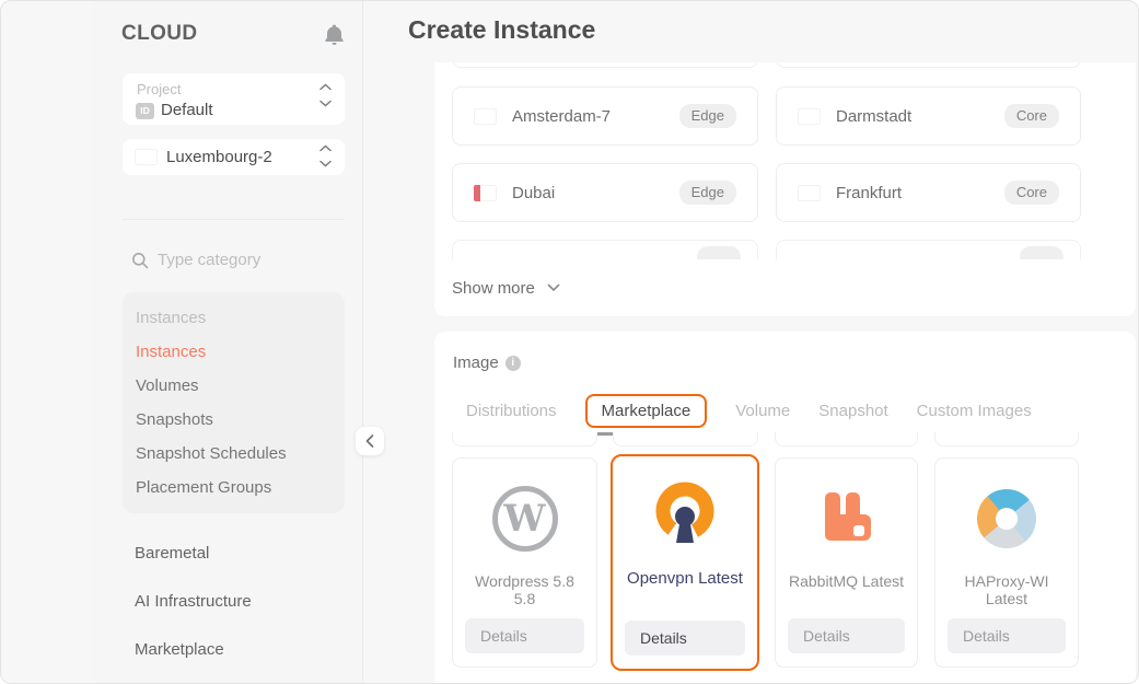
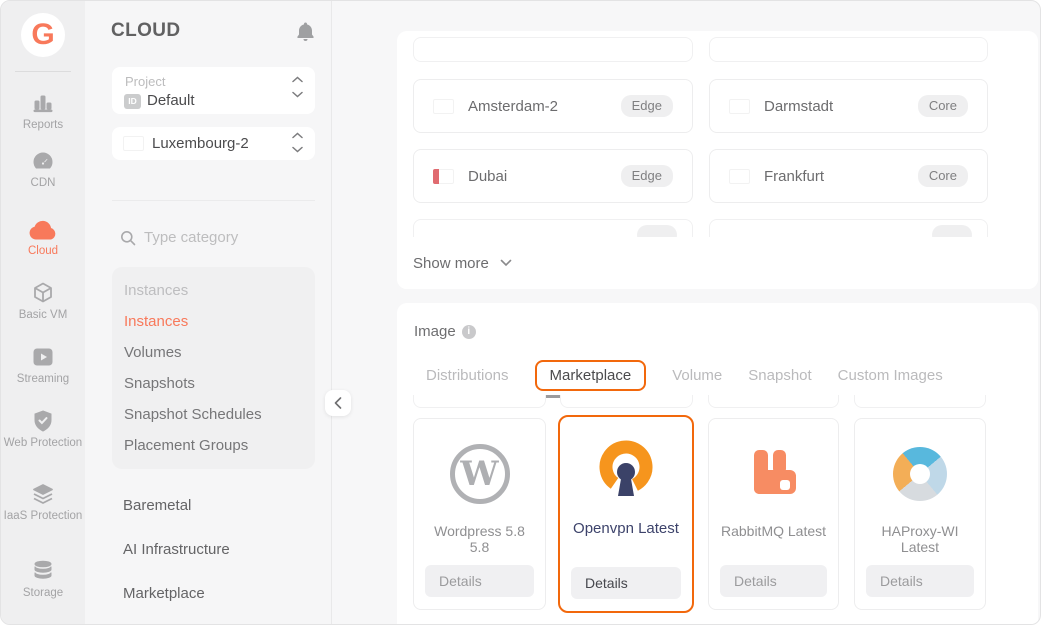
+ G
+ Reports
+ CDN
+ Cloud
+ Basic VM
+ Streaming
+ Web Protection
+ IaaS Protection
+ Storage
  CLOUD
  Project
  ID
  Default
  Luxembourg-2
  Type category
  Instances
  Instances
  Volumes
  Snapshots
  Snapshot Schedules
  Placement Groups
  Baremetal
  AI Infrastructure
  Marketplace
- Amsterdam-7
+ Amsterdam-2
  Edge
  Darmstadt
  Core
  Dubai
  Edge
  Frankfurt
  Core
  Show more
  Image
  i
  Distributions
  Marketplace
  Volume
  Snapshot
  Custom Images
  W
  Wordpress 5.8
  5.8
  Details
  Openvpn Latest
  Details
  RabbitMQ Latest
  Details
  HAProxy-WI
  Latest
  Details
- Create Instance
